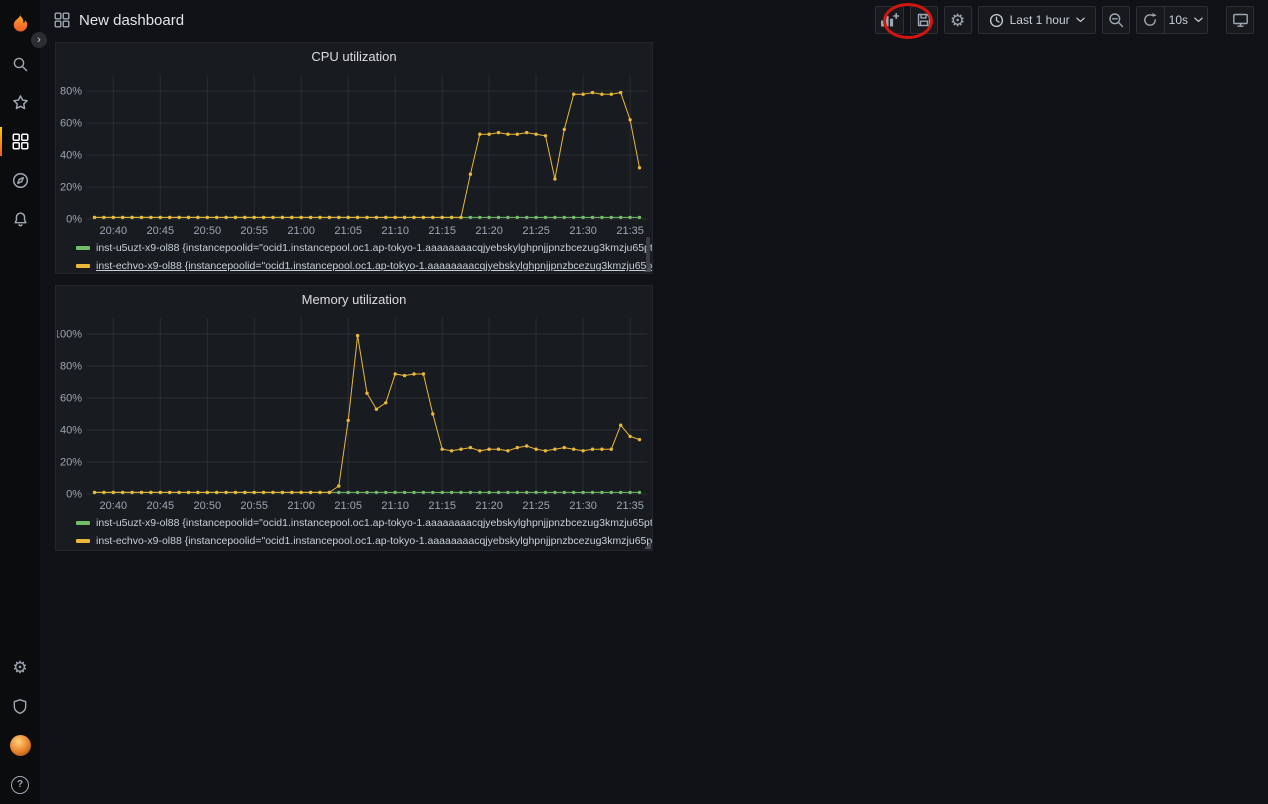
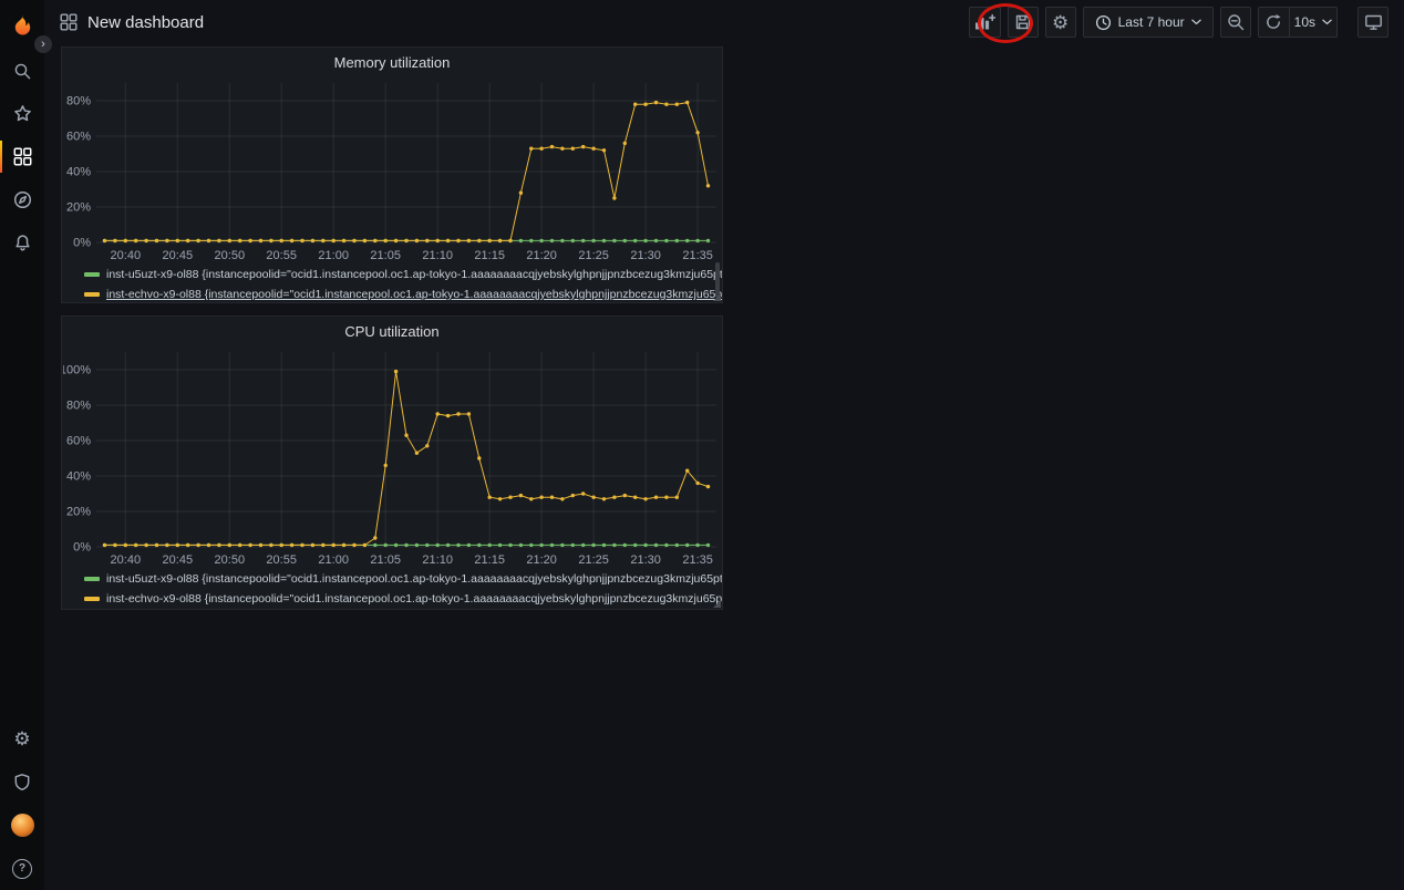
  ⚙
  ?
  ›
  New dashboard
  ⚙
- Last 1 hour
+ Last 7 hour
  10s
- CPU utilization
+ Memory utilization
  0%
  20%
  40%
  60%
  80%
  20:40
  20:45
  20:50
  20:55
  21:00
  21:05
  21:10
  21:15
  21:20
  21:25
  21:30
  21:35
  inst-u5uzt-x9-ol88 {instancepoolid="ocid1.instancepool.oc1.ap-tokyo-1.aaaaaaaacqjyebskylghpnjjpnzbcezug3kmzju65t
  inst-echvo-x9-ol88 {instancepoolid="ocid1.instancepool.oc1.ap-tokyo-1.aaaaaaaacqjyebskylghpnjjpnzbcezug3kmzju65
- Memory utilization
+ CPU utilization
  0%
  20%
  40%
  60%
  80%
  100%
  20:40
  20:45
  20:50
  20:55
  21:00
  21:05
  21:10
  21:15
  21:20
  21:25
  21:30
  21:35
  inst-u5uzt-x9-ol88 {instancepoolid="ocid1.instancepool.oc1.ap-tokyo-1.aaaaaaaacqjyebskylghpnjjpnzbcezug3kmzju65pt
  inst-echvo-x9-ol88 {instancepoolid="ocid1.instancepool.oc1.ap-tokyo-1.aaaaaaaacqjyebskylghpnjjpnzbcezug3kmzju65p
